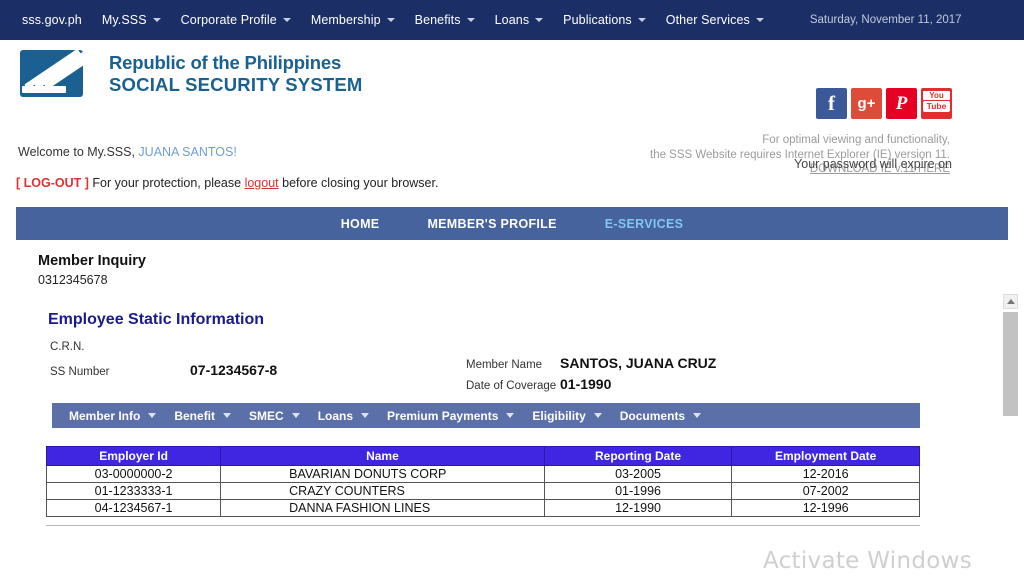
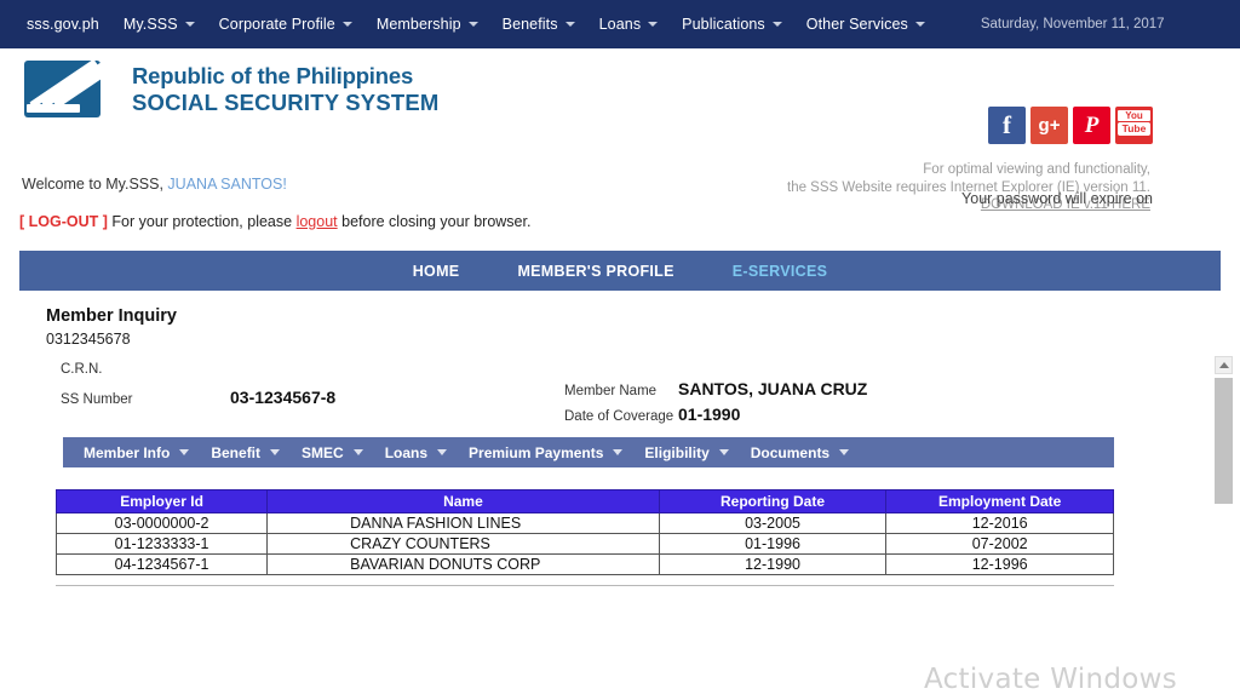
  sss.gov.ph
  My.SSS
  Corporate Profile
  Membership
  Benefits
  Loans
  Publications
  Other Services
  Saturday, November 11, 2017
  Republic of the Philippines
  SOCIAL SECURITY SYSTEM
  f
  g+
  P
  You
  Tube
  For optimal viewing and functionality,
  the SSS Website requires Internet Explorer (IE) version 11.
  DOWNLOAD IE v.11 HERE
  Welcome to My.SSS, JUANA SANTOS!
  [ LOG-OUT ] For your protection, please logout before closing your browser.
  Your password will expire on
  HOME
  MEMBER'S PROFILE
  E-SERVICES
  Member Inquiry
  0312345678
- Employee Static Information
  C.R.N.
  SS Number
- 07-1234567-8
+ 03-1234567-8
  Member Name
  SANTOS, JUANA CRUZ
  Date of Coverage
  01-1990
  Member Info
  Benefit
  SMEC
  Loans
  Premium Payments
  Eligibility
  Documents
  Employer Id	Name	Reporting Date	Employment Date
- 03-0000000-2	BAVARIAN DONUTS CORP	03-2005	12-2016
+ 03-0000000-2	DANNA FASHION LINES	03-2005	12-2016
  01-1233333-1	CRAZY COUNTERS	01-1996	07-2002
- 04-1234567-1	DANNA FASHION LINES	12-1990	12-1996
+ 04-1234567-1	BAVARIAN DONUTS CORP	12-1990	12-1996
  Activate Windows
